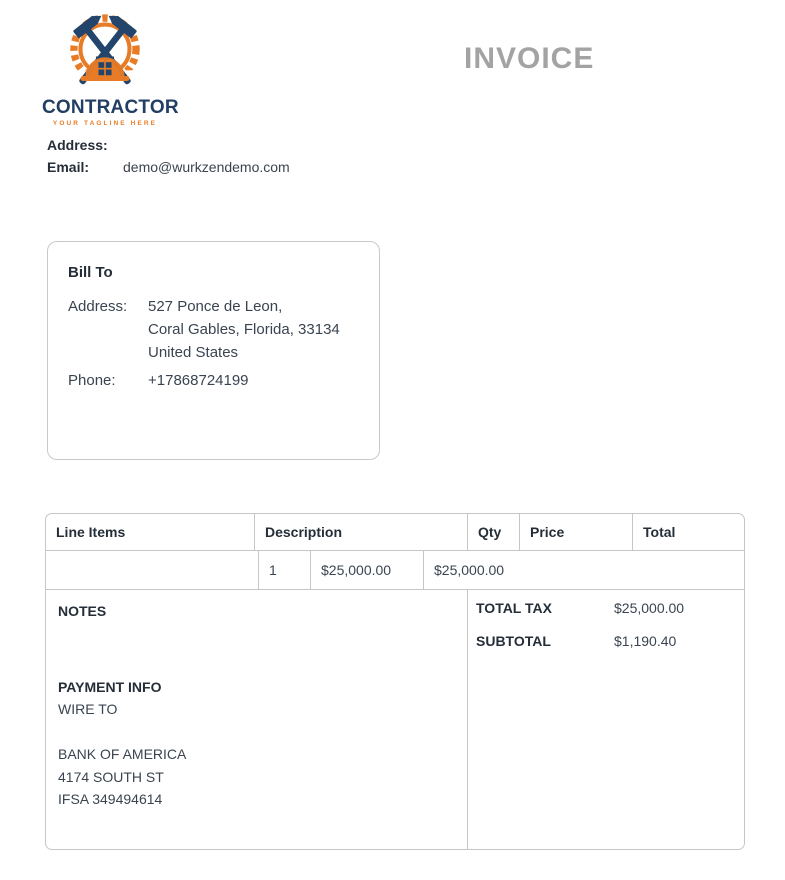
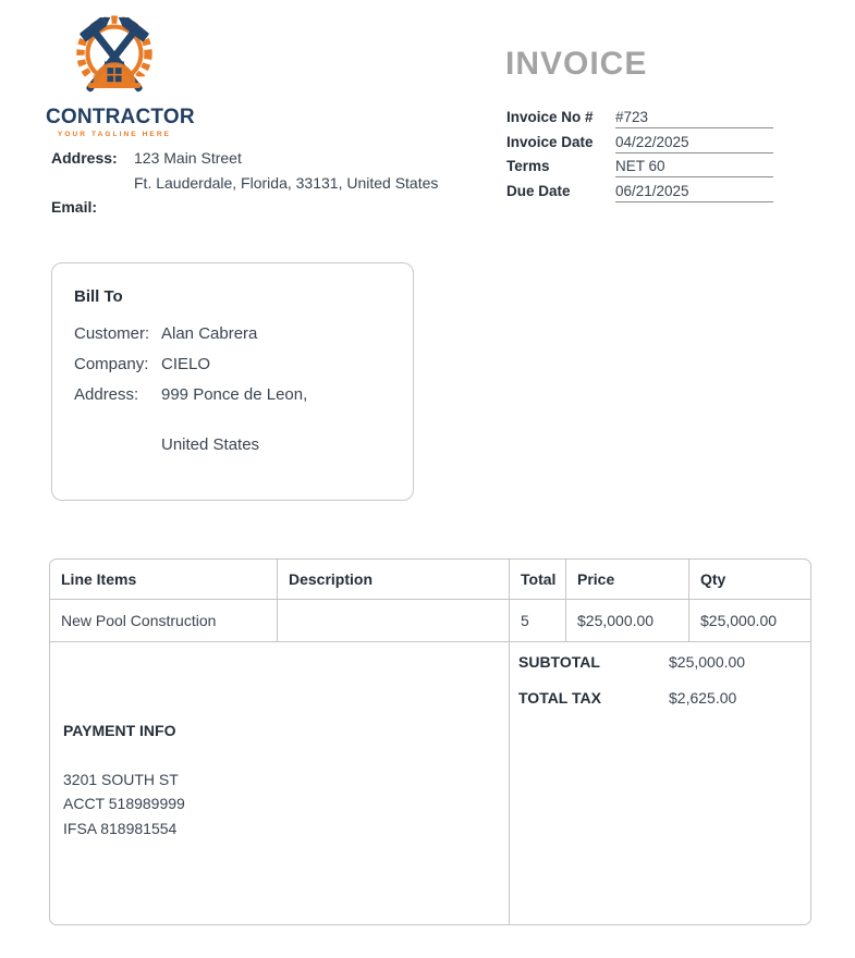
  CONTRACTOR
  Address:
+ 123 Main Street
+ Ft. Lauderdale, Florida, 33131, United States
  Email:
- demo@wurkzendemo.com
  INVOICE
+ Invoice No #
+ #723
+ Invoice Date
+ 04/22/2025
+ Terms
+ NET 60
+ Due Date
+ 06/21/2025
  Bill To
+ Customer:
+ Alan Cabrera
+ Company:
+ CIELO
  Address:
- 527 Ponce de Leon,
+ 999 Ponce de Leon,
- Coral Gables, Florida, 33134
  United States
- Phone:
- +17868724199
  Line Items
  Description
- Qty
+ Total
  Price
- Total
+ Qty
+ New Pool Construction
- 1
+ 5
  $25,000.00
  $25,000.00
- NOTES
  PAYMENT INFO
- WIRE TO
- BANK OF AMERICA
- 4174 SOUTH ST
+ 3201 SOUTH ST
+ ACCT 518989999
- IFSA 349494614
+ IFSA 818981554
- TOTAL TAX
+ SUBTOTAL
  $25,000.00
- SUBTOTAL
+ TOTAL TAX
- $1,190.40
+ $2,625.00
